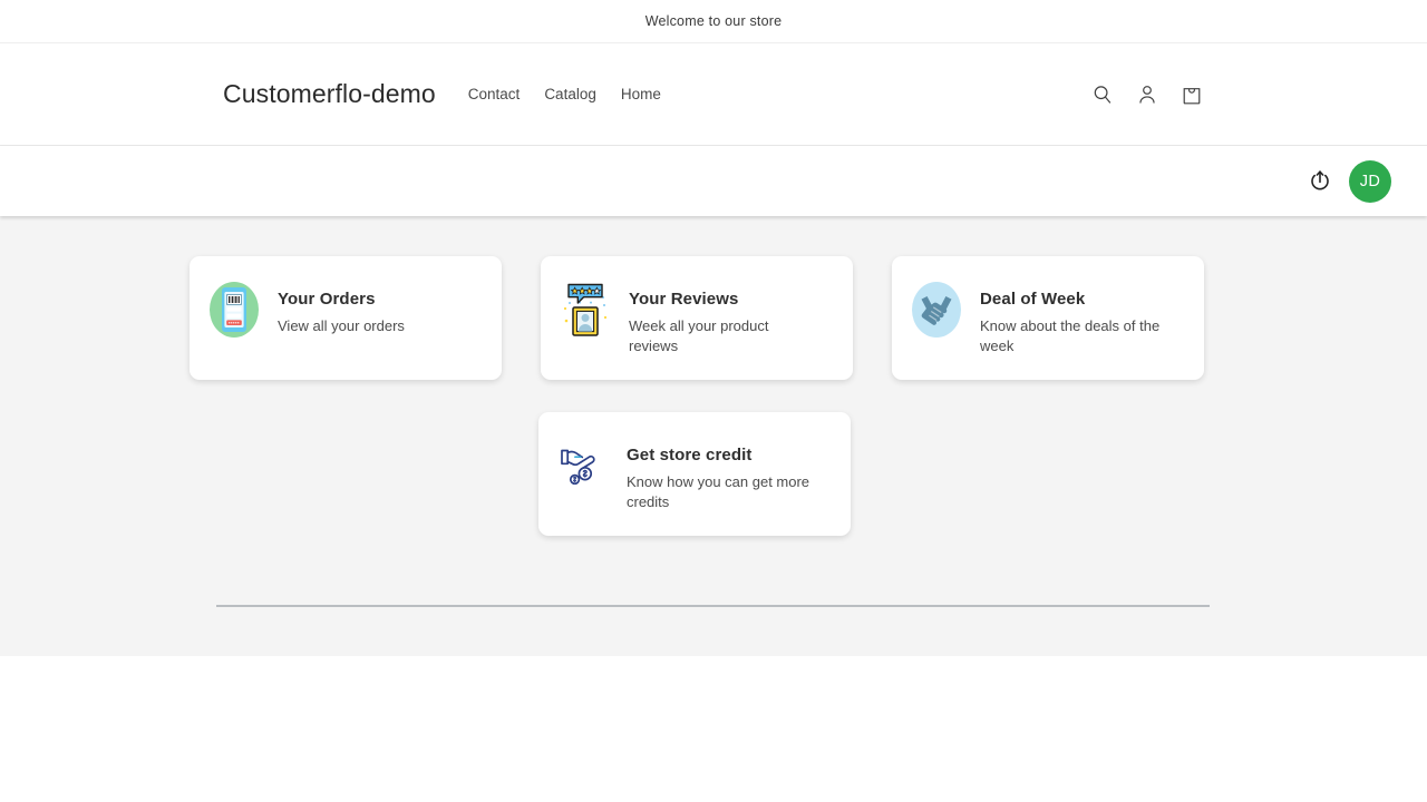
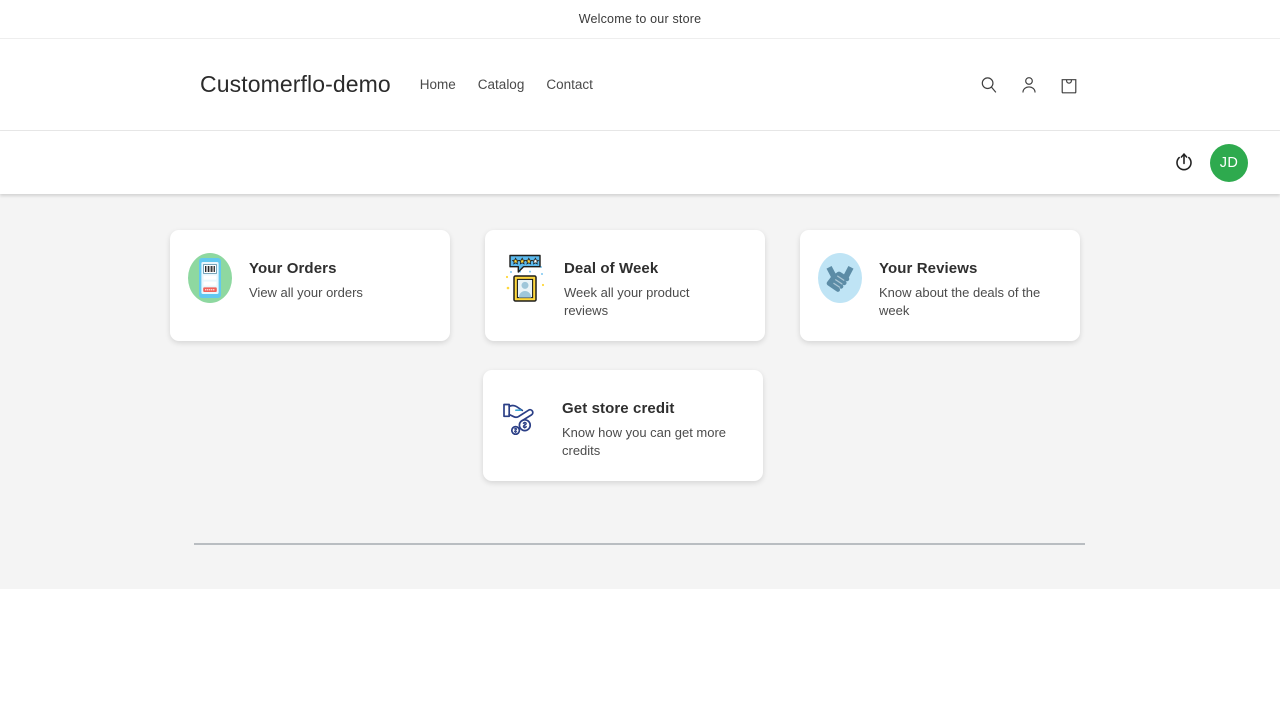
  Welcome to our store
  Customerflo-demo
- Contact
+ Home
  Catalog
- Home
+ Contact
  JD
  Your Orders
  View all your orders
- Your Reviews
+ Deal of Week
  Week all your product reviews
- Deal of Week
+ Your Reviews
  Know about the deals of the week
  Get store credit
  Know how you can get more credits
